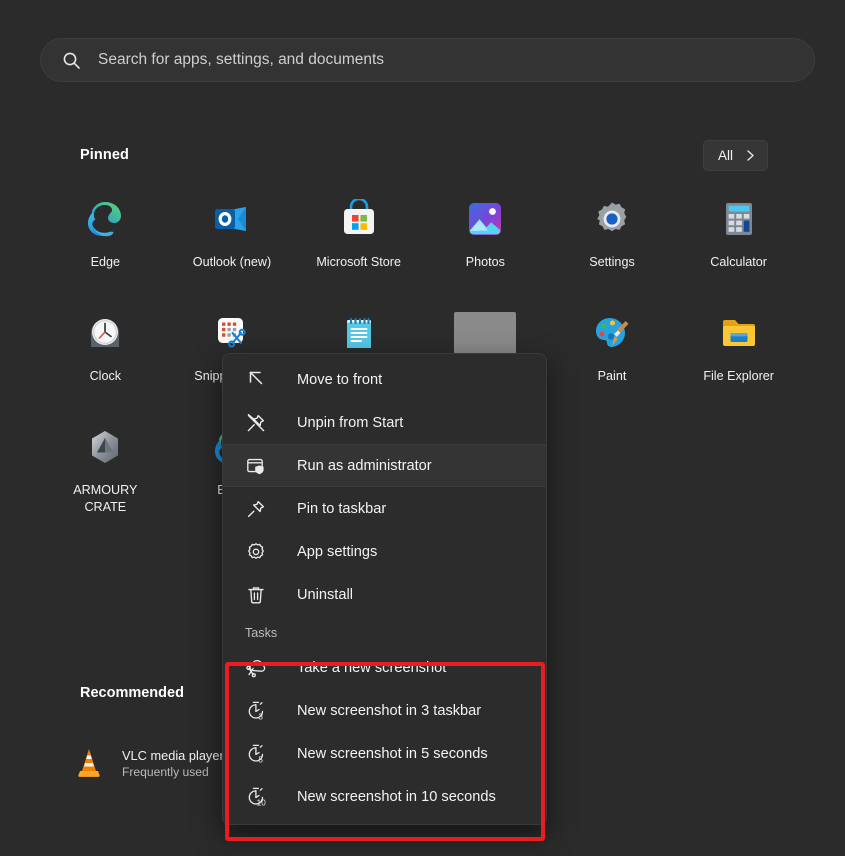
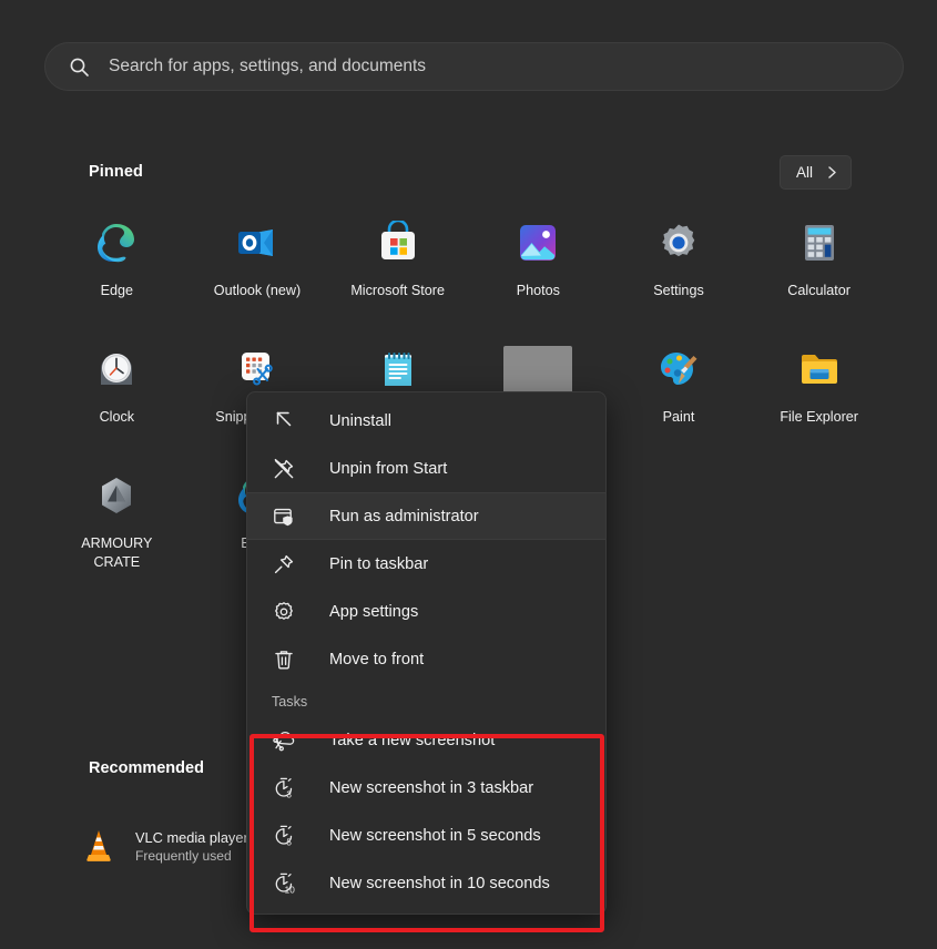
  Search for apps, settings, and documents
  Pinned
  All
  Edge
  Outlook (new)
  Microsoft Store
  Photos
  Settings
  Calculator
  Clock
  Paint
  File Explorer
  ARMOURY
  CRATE
  Recommended
  VLC media playe
  Frequently used
- Move to front
+ Uninstall
  Unpin from Start
  Run as administrator
  Pin to taskbar
  App settings
- Uninstall
+ Move to front
  Tasks
  Take a new screenshot
  3
  New screenshot in 3 taskbar
  5
  New screenshot in 5 seconds
  10
  New screenshot in 10 seconds
